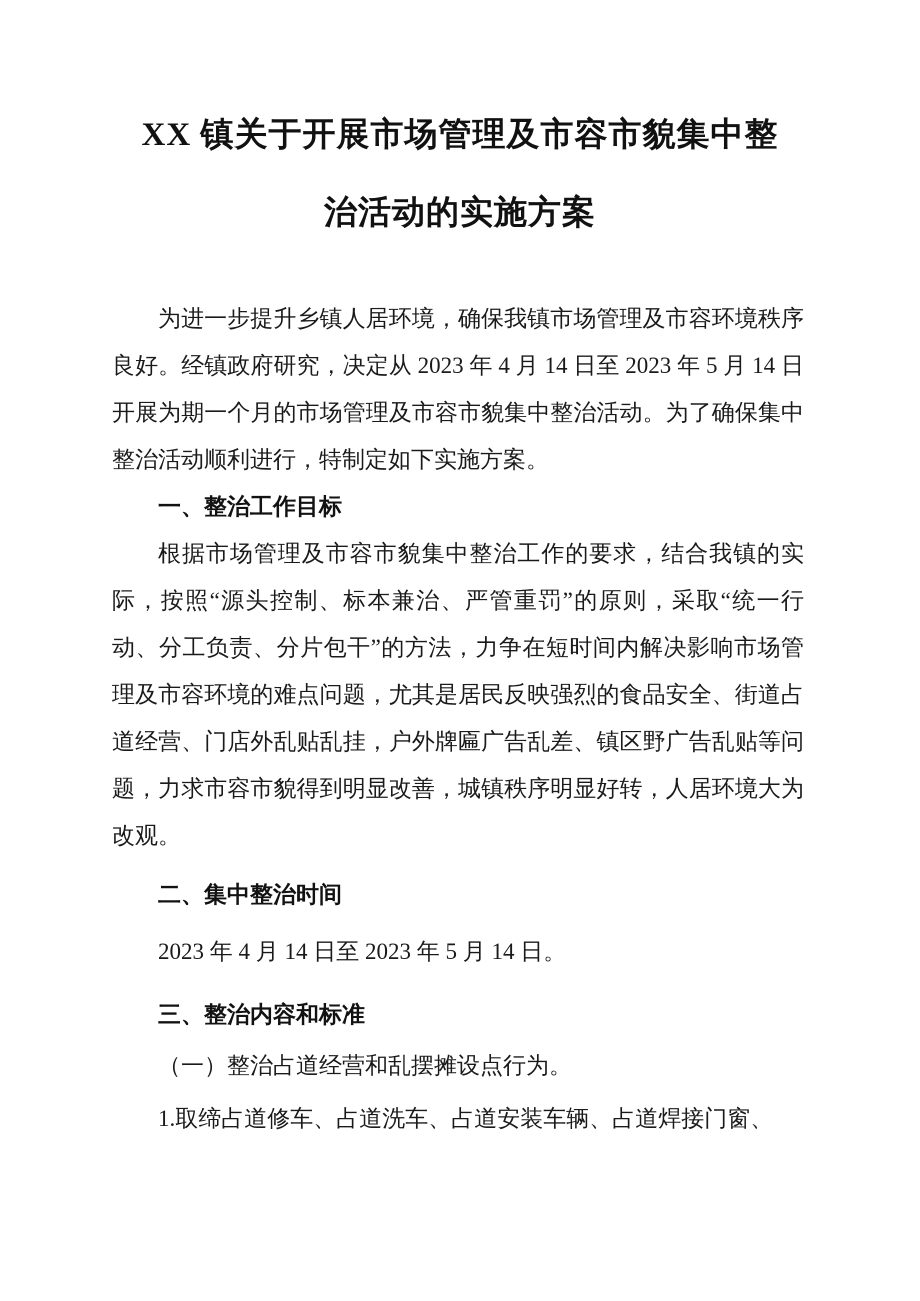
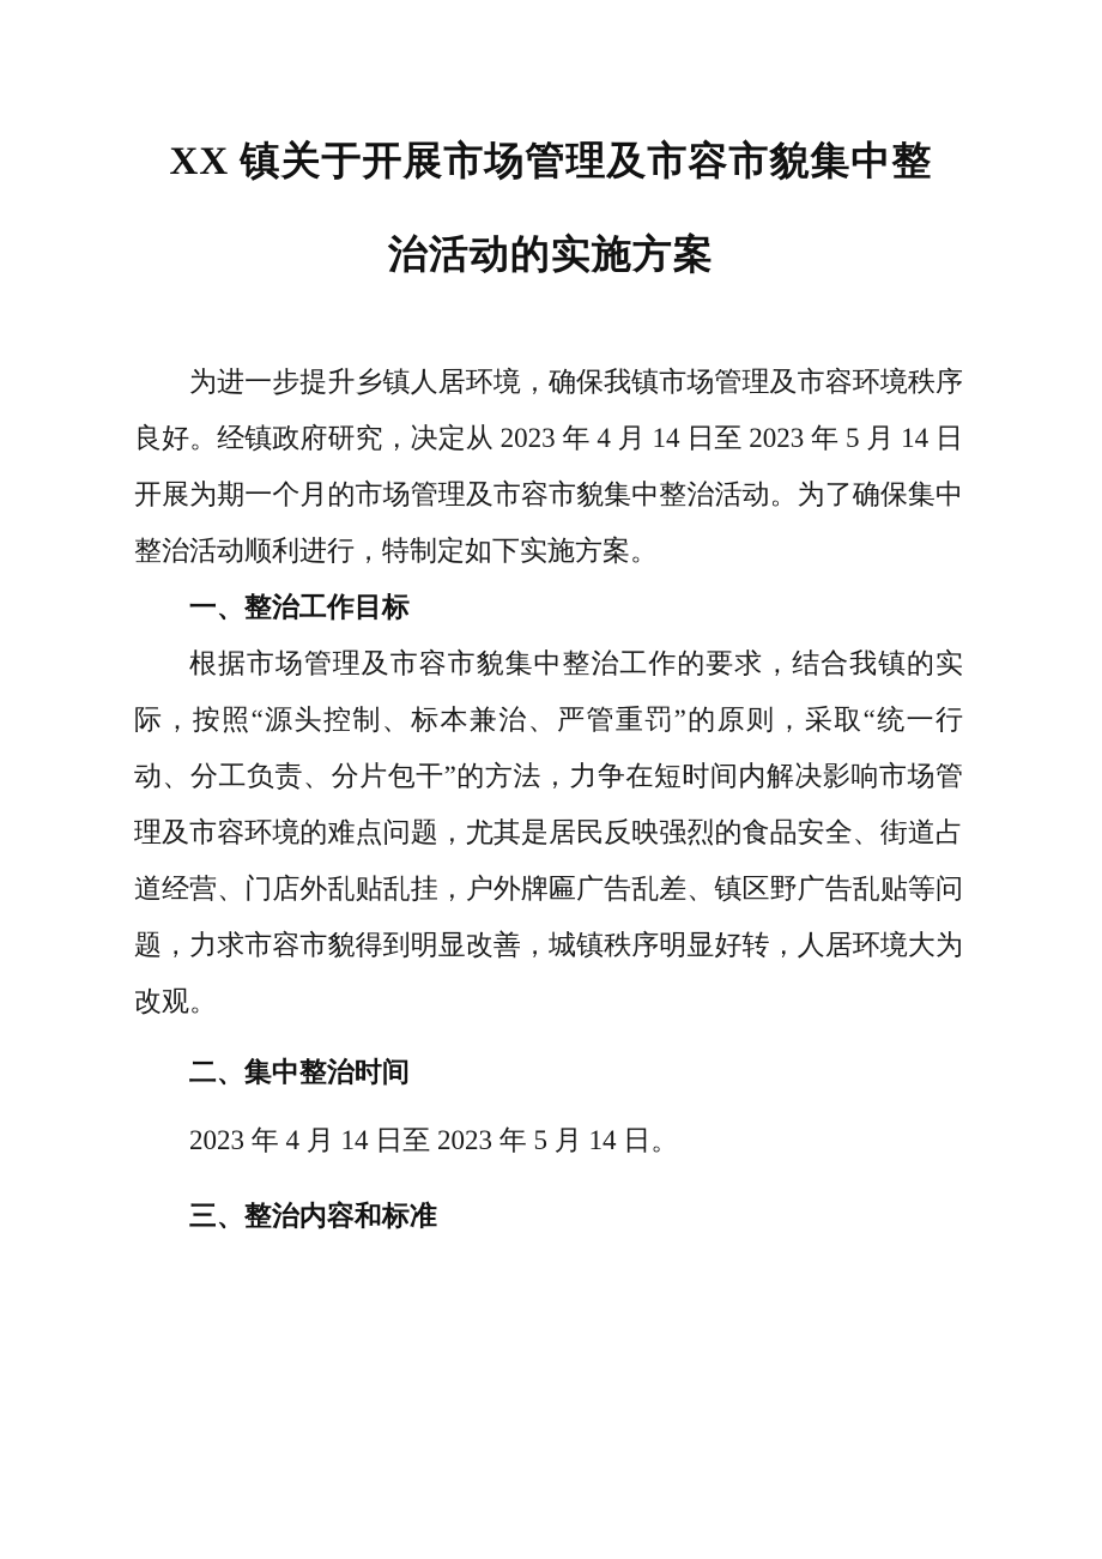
  XX 镇关于开展市场管理及市容市貌集中整
  治活动的实施方案
  为进一步提升乡镇人居环境，确保我镇市场管理及市容环境秩序良好。经镇政府研究，决定从 2023 年 4 月 14 日至 2023 年 5 月 14 日开展为期一个月的市场管理及市容市貌集中整治活动。为了确保集中整治活动顺利进行，特制定如下实施方案。
  一、整治工作目标
  根据市场管理及市容市貌集中整治工作的要求，结合我镇的实际，按照“源头控制、标本兼治、严管重罚”的原则，采取“统一行动、分工负责、分片包干”的方法，力争在短时间内解决影响市场管理及市容环境的难点问题，尤其是居民反映强烈的食品安全、街道占道经营、门店外乱贴乱挂，户外牌匾广告乱差、镇区野广告乱贴等问题，力求市容市貌得到明显改善，城镇秩序明显好转，人居环境大为改观。
  二、集中整治时间
  2023 年 4 月 14 日至 2023 年 5 月 14 日。
  三、整治内容和标准
- （一）整治占道经营和乱摆摊设点行为。
- 1.取缔占道修车、占道洗车、占道安装车辆、占道焊接门窗、
